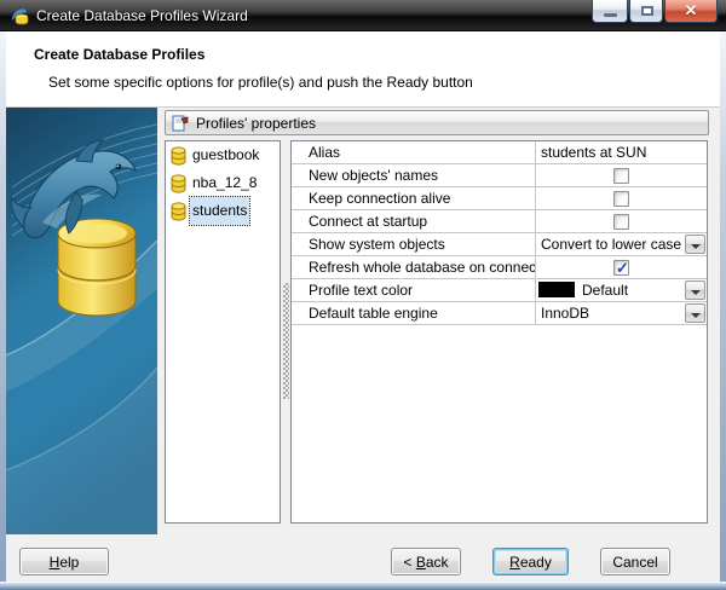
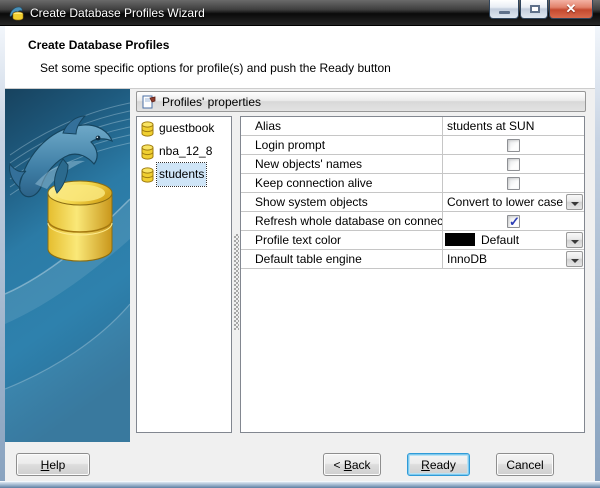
  Create Database Profiles Wizard
  ✕
  Create Database Profiles
  Set some specific options for profile(s) and push the Ready button
  Profiles' properties
  guestbook
  nba_12_8
  students
  Alias
  students at SUN
+ Login prompt
  New objects' names
  Keep connection alive
- Connect at startup
  Show system objects
  Convert to lower case
  Refresh whole database on connec
  Profile text color
  Default
  Default table engine
  InnoDB
  Help
  < Back
  Ready
  Cancel
